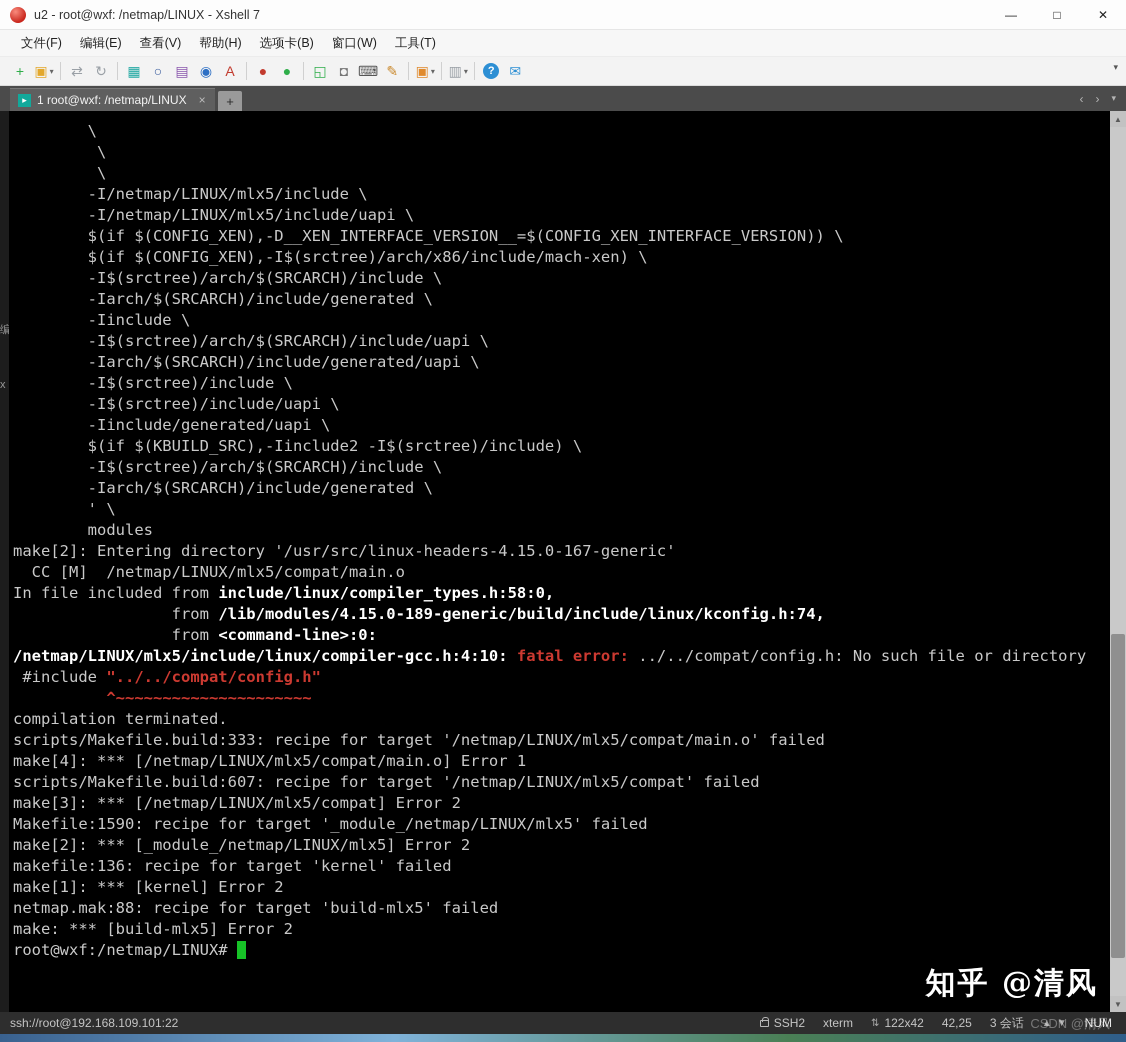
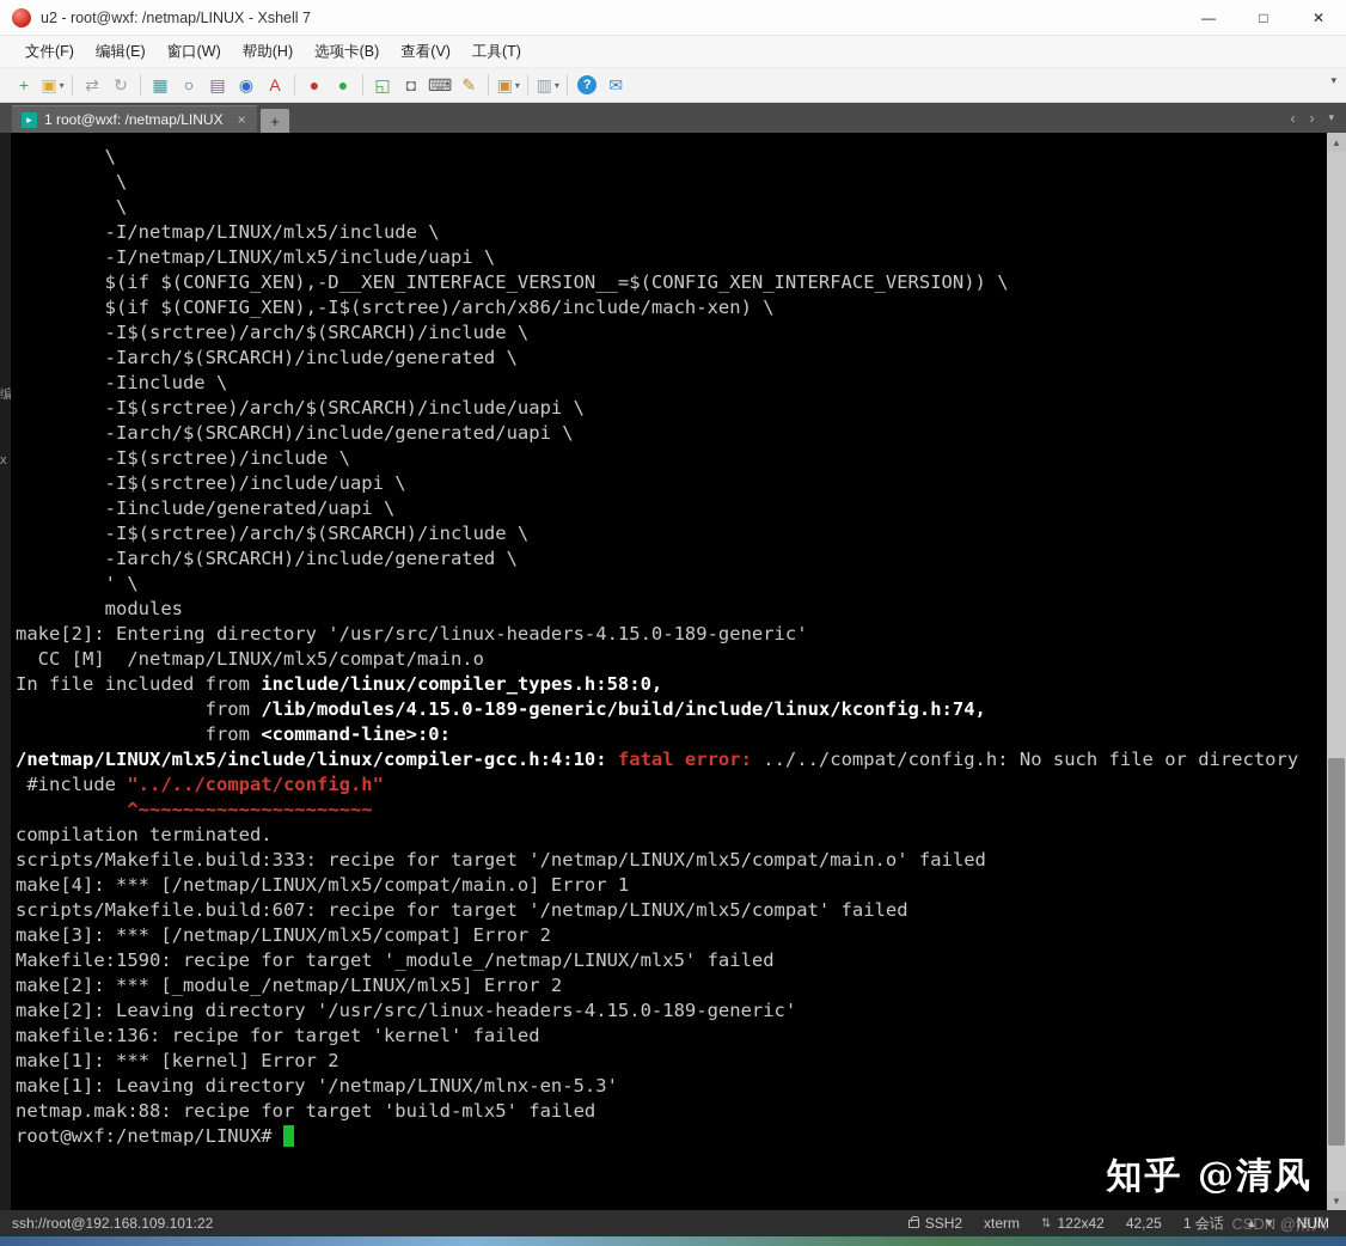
  u2 - root@wxf: /netmap/LINUX - Xshell 7
  —
  □
  ✕
  文件(F)
  编辑(E)
- 查看(V)
+ 窗口(W)
  帮助(H)
  选项卡(B)
- 窗口(W)
+ 查看(V)
  工具(T)
  +
  ▣
  ▾
  ⇄
  ↻
  ▦
  ○
  ▤
  ◉
  A
  ●
  ●
  ◱
  ◘
  ⌨
  ✎
  ▣
  ▾
  ▥
  ▾
  ?
  ✉
  ▾
  ▸
  1 root@wxf: /netmap/LINUX
  ×
  +
  ‹
  ›
  ▾
  \
  \
  \
  -I/netmap/LINUX/mlx5/include \
  -I/netmap/LINUX/mlx5/include/uapi \
  $(if $(CONFIG_XEN),-D__XEN_INTERFACE_VERSION__=$(CONFIG_XEN_INTERFACE_VERSION)) \
  $(if $(CONFIG_XEN),-I$(srctree)/arch/x86/include/mach-xen) \
  -I$(srctree)/arch/$(SRCARCH)/include \
  -Iarch/$(SRCARCH)/include/generated \
  -Iinclude \
  -I$(srctree)/arch/$(SRCARCH)/include/uapi \
  -Iarch/$(SRCARCH)/include/generated/uapi \
  -I$(srctree)/include \
  -I$(srctree)/include/uapi \
  -Iinclude/generated/uapi \
- $(if $(KBUILD_SRC),-Iinclude2 -I$(srctree)/include) \
  -I$(srctree)/arch/$(SRCARCH)/include \
  -Iarch/$(SRCARCH)/include/generated \
  ' \
  modules
- make[2]: Entering directory '/usr/src/linux-headers-4.15.0-167-generic'
+ make[2]: Entering directory '/usr/src/linux-headers-4.15.0-189-generic'
  CC [M] /netmap/LINUX/mlx5/compat/main.o
  In file included from include/linux/compiler_types.h:58:0,
  from /lib/modules/4.15.0-189-generic/build/include/linux/kconfig.h:74,
  from <command-line>:0:
  /netmap/LINUX/mlx5/include/linux/compiler-gcc.h:4:10: fatal error: ../../compat/config.h: No such file or directory
  #include "../../compat/config.h"
  ^~~~~~~~~~~~~~~~~~~~~~
  compilation terminated.
  scripts/Makefile.build:333: recipe for target '/netmap/LINUX/mlx5/compat/main.o' failed
  make[4]: *** [/netmap/LINUX/mlx5/compat/main.o] Error 1
  scripts/Makefile.build:607: recipe for target '/netmap/LINUX/mlx5/compat' failed
  make[3]: *** [/netmap/LINUX/mlx5/compat] Error 2
  Makefile:1590: recipe for target '_module_/netmap/LINUX/mlx5' failed
  make[2]: *** [_module_/netmap/LINUX/mlx5] Error 2
+ make[2]: Leaving directory '/usr/src/linux-headers-4.15.0-189-generic'
  makefile:136: recipe for target 'kernel' failed
  make[1]: *** [kernel] Error 2
+ make[1]: Leaving directory '/netmap/LINUX/mlnx-en-5.3'
  netmap.mak:88: recipe for target 'build-mlx5' failed
- make: *** [build-mlx5] Error 2
  root@wxf:/netmap/LINUX#
  编
  x
  ▲
  ▼
  ssh://root@192.168.109.101:22
  SSH2
  xterm
  ⇅
  122x42
  42,25
- 3 会话
+ 1 会话
  ▲
  ▼
  NUM
  知乎 @清风
  CSDN @清风
